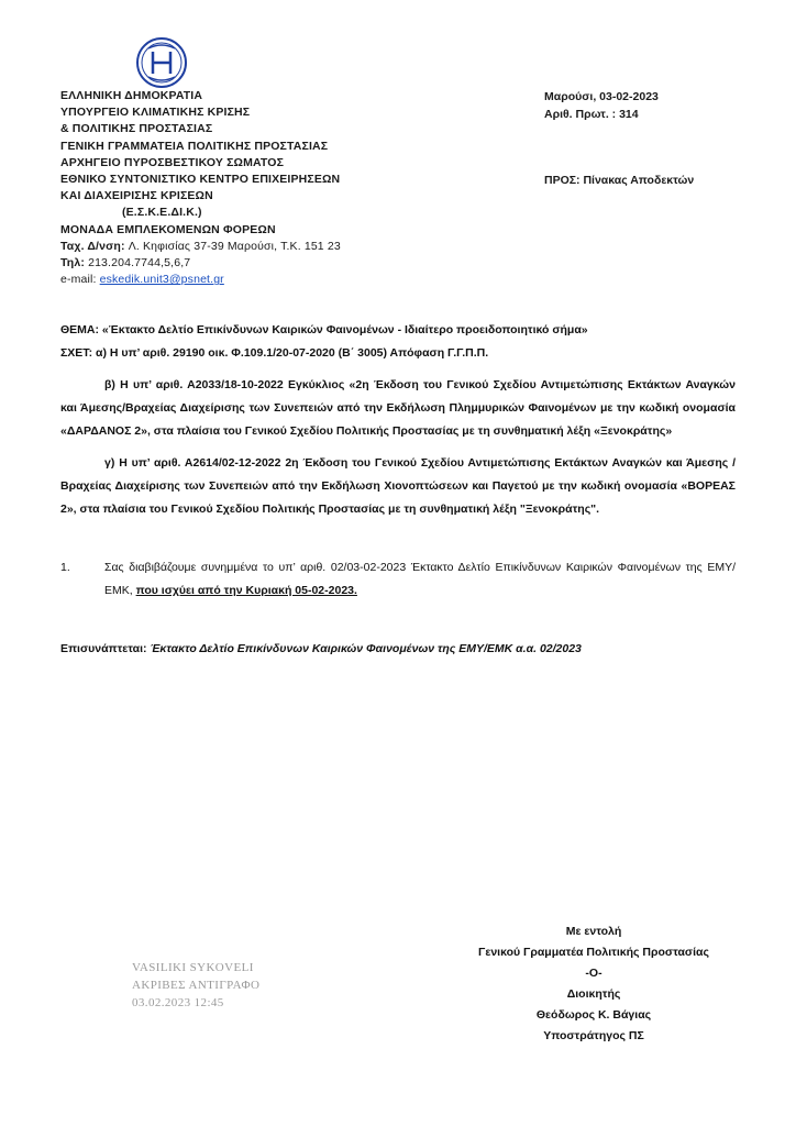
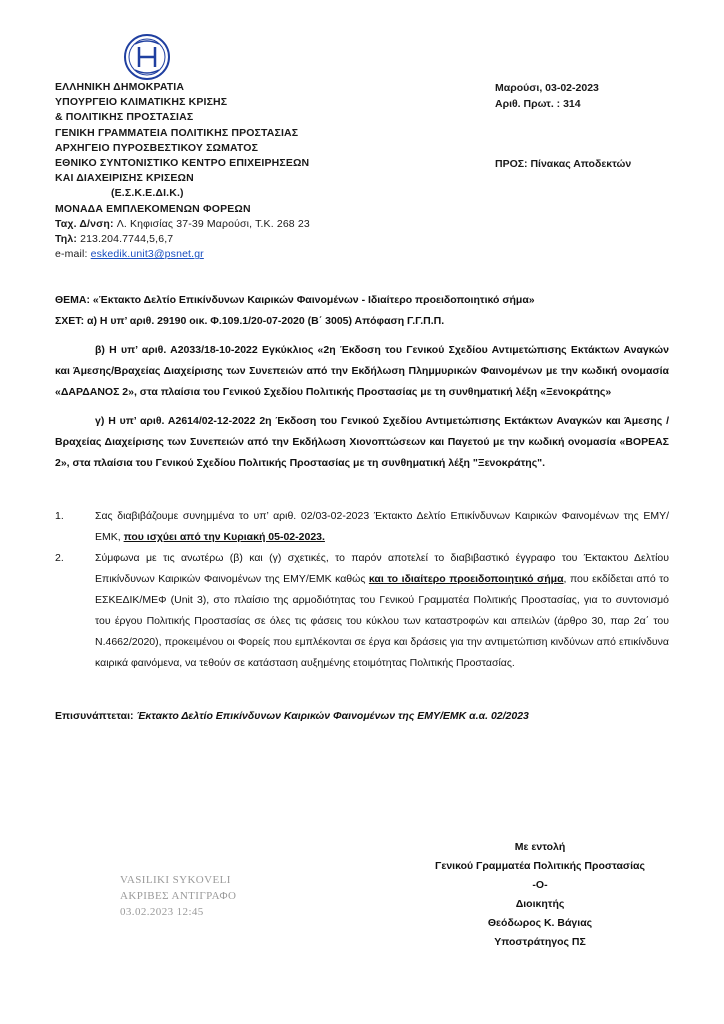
  ΕΛΛΗΝΙΚΗ ΔΗΜΟΚΡΑΤΙΑ
  ΥΠΟΥΡΓΕΙΟ ΚΛΙΜΑΤΙΚΗΣ ΚΡΙΣΗΣ
  & ΠΟΛΙΤΙΚΗΣ ΠΡΟΣΤΑΣΙΑΣ
  ΓΕΝΙΚΗ ΓΡΑΜΜΑΤΕΙΑ ΠΟΛΙΤΙΚΗΣ ΠΡΟΣΤΑΣΙΑΣ
  ΑΡΧΗΓΕΙΟ ΠΥΡΟΣΒΕΣΤΙΚΟΥ ΣΩΜΑΤΟΣ
  ΕΘΝΙΚΟ ΣΥΝΤΟΝΙΣΤΙΚΟ ΚΕΝΤΡΟ ΕΠΙΧΕΙΡΗΣΕΩΝ
  ΚΑΙ ΔΙΑΧΕΙΡΙΣΗΣ ΚΡΙΣΕΩΝ
  (Ε.Σ.Κ.Ε.ΔΙ.Κ.)
  ΜΟΝΑΔΑ ΕΜΠΛΕΚΟΜΕΝΩΝ ΦΟΡΕΩΝ
- Ταχ. Δ/νση: Λ. Κηφισίας 37-39 Μαρούσι, Τ.Κ. 151 23
+ Ταχ. Δ/νση: Λ. Κηφισίας 37-39 Μαρούσι, Τ.Κ. 268 23
  Τηλ: 213.204.7744,5,6,7
  e-mail: eskedik.unit3@psnet.gr
  Μαρούσι, 03-02-2023
  Αριθ. Πρωτ. : 314
  ΠΡΟΣ: Πίνακας Αποδεκτών
  ΘΕΜΑ: «Έκτακτο Δελτίο Επικίνδυνων Καιρικών Φαινομένων - Ιδιαίτερο προειδοποιητικό σήμα»
  ΣΧΕΤ: α) Η υπ’ αριθ. 29190 οικ. Φ.109.1/20-07-2020 (Β΄ 3005) Απόφαση Γ.Γ.Π.Π.
  β) Η υπ’ αριθ. Α2033/18-10-2022 Εγκύκλιος «2η Έκδοση του Γενικού Σχεδίου Αντιμετώπισης Εκτάκτων Αναγκών και Άμεσης/Βραχείας Διαχείρισης των Συνεπειών από την Εκδήλωση Πλημμυρικών Φαινομένων με την κωδική ονομασία «ΔΑΡΔΑΝΟΣ 2», στα πλαίσια του Γενικού Σχεδίου Πολιτικής Προστασίας με τη συνθηματική λέξη «Ξενοκράτης»
  γ) Η υπ’ αριθ. Α2614/02-12-2022 2η Έκδοση του Γενικού Σχεδίου Αντιμετώπισης Εκτάκτων Αναγκών και Άμεσης / Βραχείας Διαχείρισης των Συνεπειών από την Εκδήλωση Χιονοπτώσεων και Παγετού με την κωδική ονομασία «ΒΟΡΕΑΣ 2», στα πλαίσια του Γενικού Σχεδίου Πολιτικής Προστασίας με τη συνθηματική λέξη "Ξενοκράτης".
  1.
  Σας διαβιβάζουμε συνημμένα το υπ’ αριθ. 02/03-02-2023 Έκτακτο Δελτίο Επικίνδυνων Καιρικών Φαινομένων της ΕΜΥ/ΕΜΚ, που ισχύει από την Κυριακή 05-02-2023.
+ 2.
+ Σύμφωνα με τις ανωτέρω (β) και (γ) σχετικές, το παρόν αποτελεί το διαβιβαστικό έγγραφο του Έκτακτου Δελτίου Επικίνδυνων Καιρικών Φαινομένων της ΕΜΥ/ΕΜΚ καθώς και το ιδιαίτερο προειδοποιητικό σήμα, που εκδίδεται από το ΕΣΚΕΔΙΚ/ΜΕΦ (Unit 3), στο πλαίσιο της αρμοδιότητας του Γενικού Γραμματέα Πολιτικής Προστασίας, για το συντονισμό του έργου Πολιτικής Προστασίας σε όλες τις φάσεις του κύκλου των καταστροφών και απειλών (άρθρο 30, παρ 2α΄ του Ν.4662/2020), προκειμένου οι Φορείς που εμπλέκονται σε έργα και δράσεις για την αντιμετώπιση κινδύνων από επικίνδυνα καιρικά φαινόμενα, να τεθούν σε κατάσταση αυξημένης ετοιμότητας Πολιτικής Προστασίας.
  Επισυνάπτεται: Έκτακτο Δελτίο Επικίνδυνων Καιρικών Φαινομένων της ΕΜΥ/ΕΜΚ α.α. 02/2023
  Με εντολή
  Γενικού Γραμματέα Πολιτικής Προστασίας
  -Ο-
  Διοικητής
  Θεόδωρος Κ. Βάγιας
  Υποστράτηγος ΠΣ
  VASILIKI SYKOVELI
  ΑΚΡΙΒΕΣ ΑΝΤΙΓΡΑΦΟ
  03.02.2023 12:45
